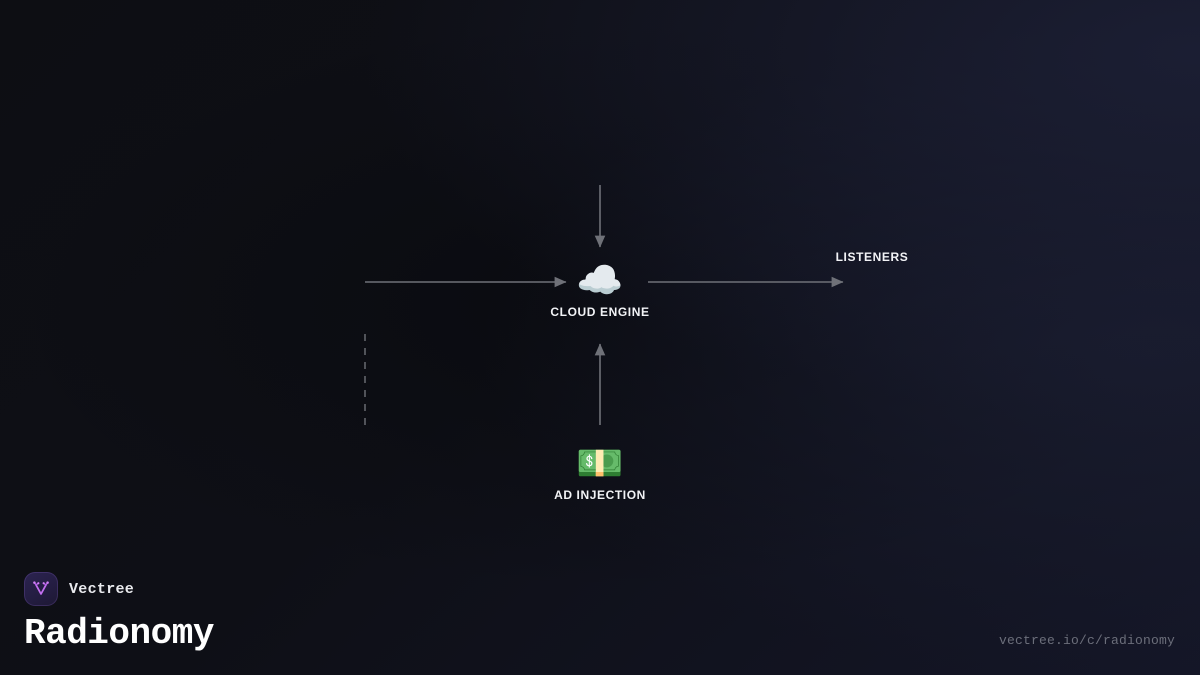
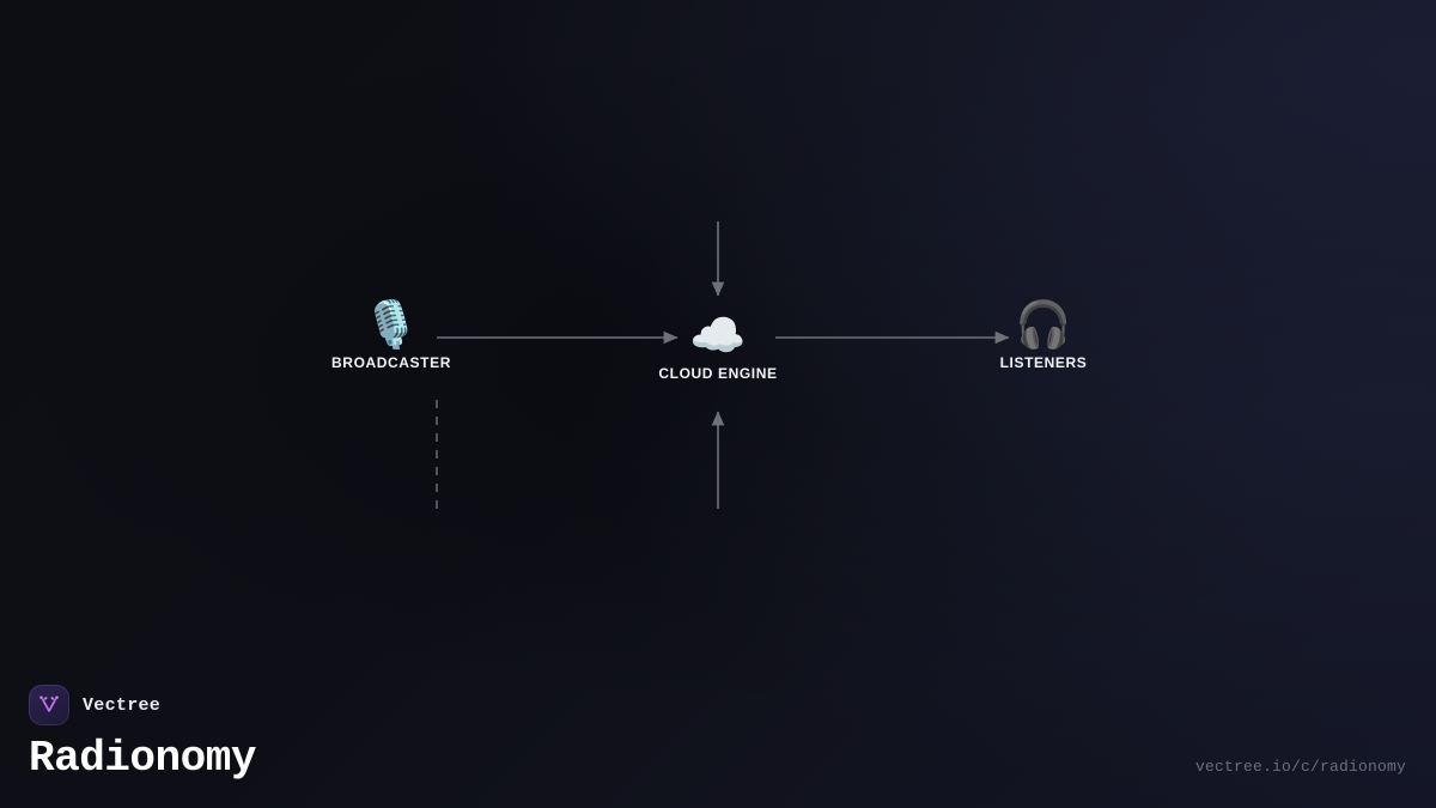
+ 🎙️
+ BROADCASTER
  ☁️
  CLOUD ENGINE
+ 🎧
  LISTENERS
- 💵
- AD INJECTION
  Vectree
  Radionomy
  vectree.io/c/radionomy
